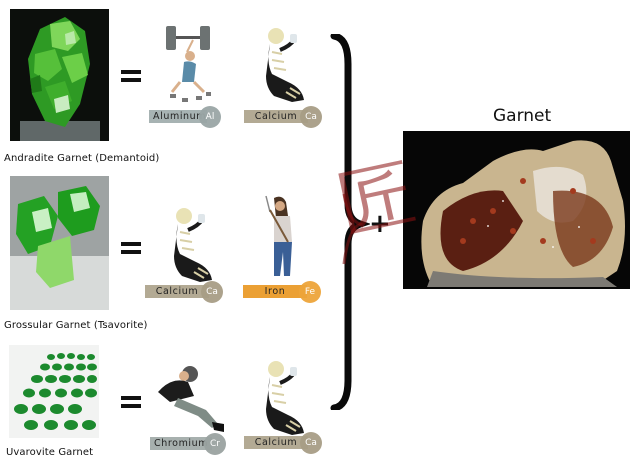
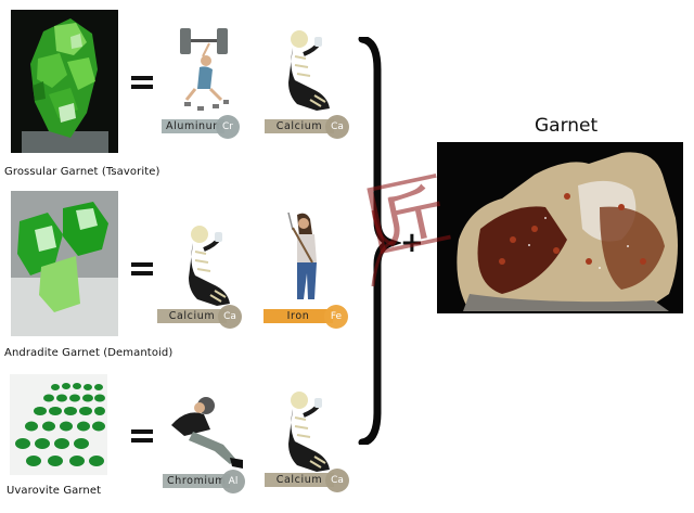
- Andradite Garnet (Demantoid)
+ Grossular Garnet (Tsavorite)
  Aluminu
- Al
+ Cr
  Calcium
  Ca
- Grossular Garnet (Tsavorite)
+ Andradite Garnet (Demantoid)
  Calcium
  Ca
  Iron
  Fe
  Uvarovite Garnet
  Chromiu
- Cr
+ Al
  Calcium
  Ca
  +
  Garnet
